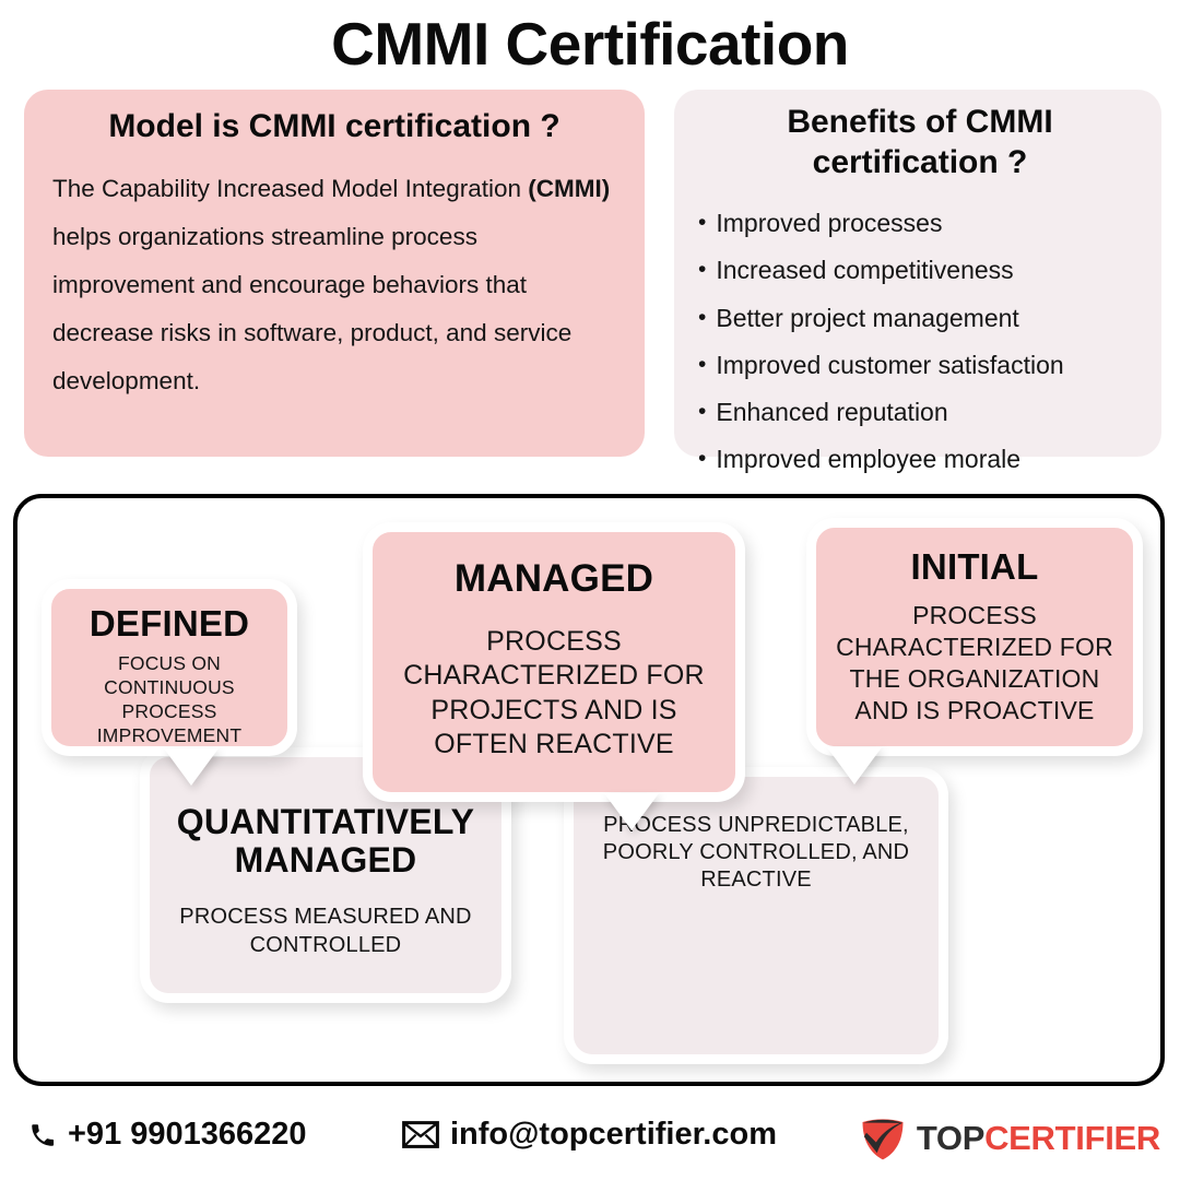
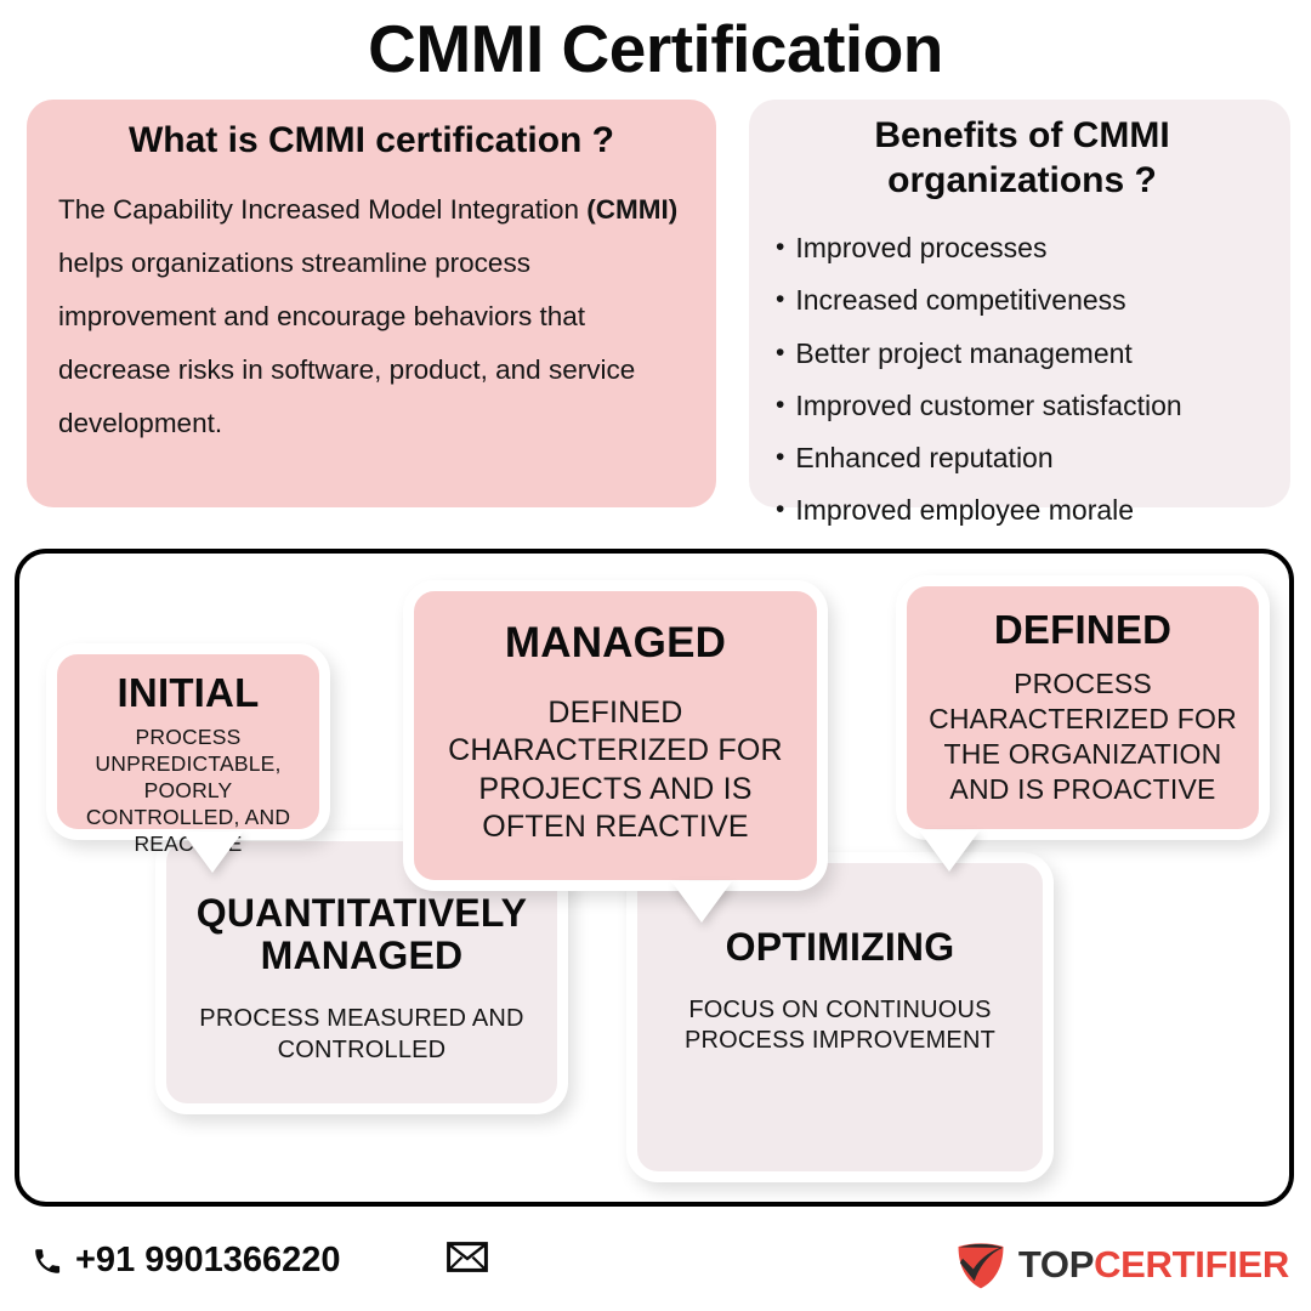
  CMMI Certification
- Model is CMMI certification ?
+ What is CMMI certification ?
  The Capability Increased Model Integration (CMMI) helps organizations streamline process improvement and encourage behaviors that decrease risks in software, product, and service development.
- Benefits of CMMI certification ?
+ Benefits of CMMI organizations ?
  •
  Improved processes
  •
  Increased competitiveness
  •
  Better project management
  •
  Improved customer satisfaction
  •
  Enhanced reputation
  •
  Improved employee morale
  QUANTITATIVELY MANAGED
  PROCESS MEASURED AND CONTROLLED
+ OPTIMIZING
- PROCESS UNPREDICTABLE, POORLY CONTROLLED, AND REACTIVE
+ FOCUS ON CONTINUOUS PROCESS IMPROVEMENT
- DEFINED
+ INITIAL
- FOCUS ON CONTINUOUS PROCESS IMPROVEMENT
+ PROCESS UNPREDICTABLE, POORLY CONTROLLED, AND REACTIVE
  MANAGED
- PROCESS CHARACTERIZED FOR PROJECTS AND IS OFTEN REACTIVE
+ DEFINED CHARACTERIZED FOR PROJECTS AND IS OFTEN REACTIVE
- INITIAL
+ DEFINED
  PROCESS CHARACTERIZED FOR THE ORGANIZATION AND IS PROACTIVE
  +91 9901366220
- info@topcertifier.com
  TOPCERTIFIER
